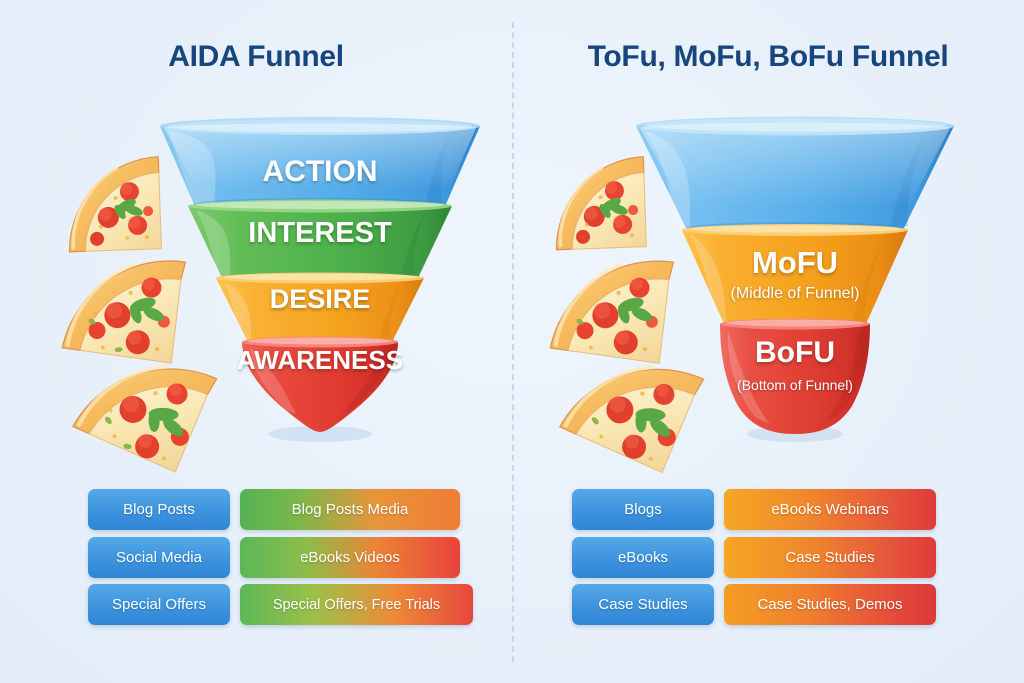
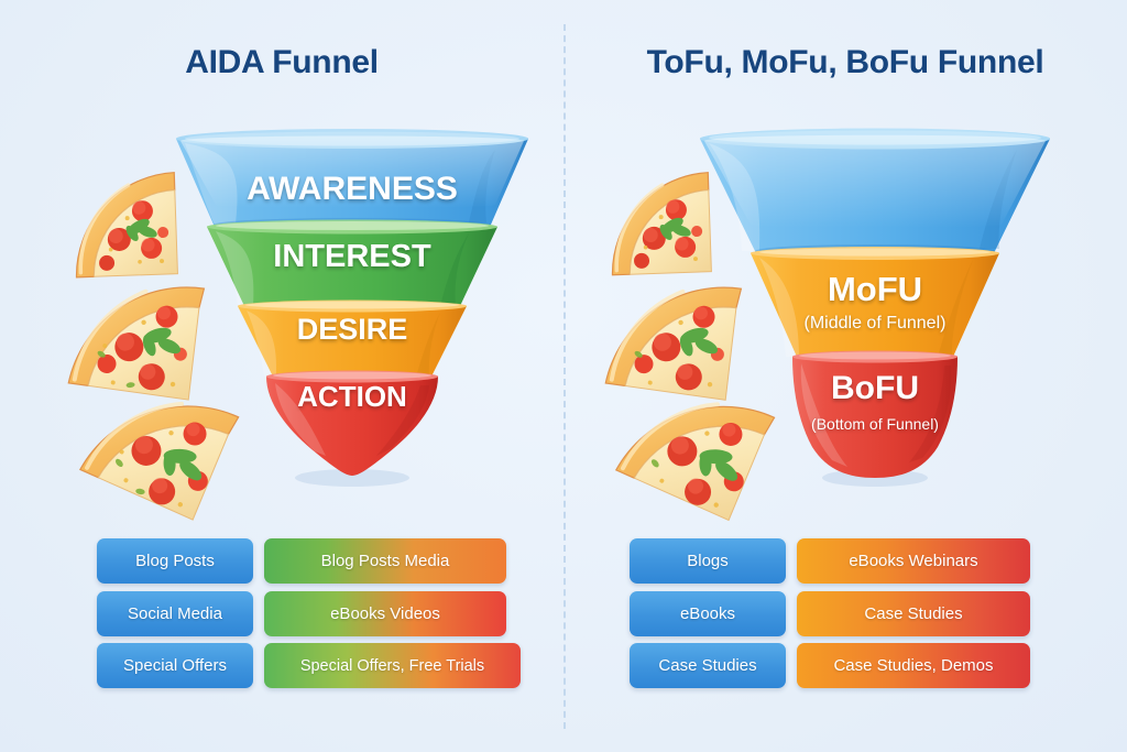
  AIDA Funnel
  ToFu, MoFu, BoFu Funnel
- ACTION
+ AWARENESS
  INTEREST
  DESIRE
- AWARENESS
+ ACTION
  MoFU
  (Middle of Funnel)
  BoFU
  (Bottom of Funnel)
  Blog Posts
  Social Media
  Special Offers
  Blog Posts Media
  eBooks Videos
  Special Offers, Free Trials
  Blogs
  eBooks
  Case Studies
  eBooks Webinars
  Case Studies
  Case Studies, Demos
